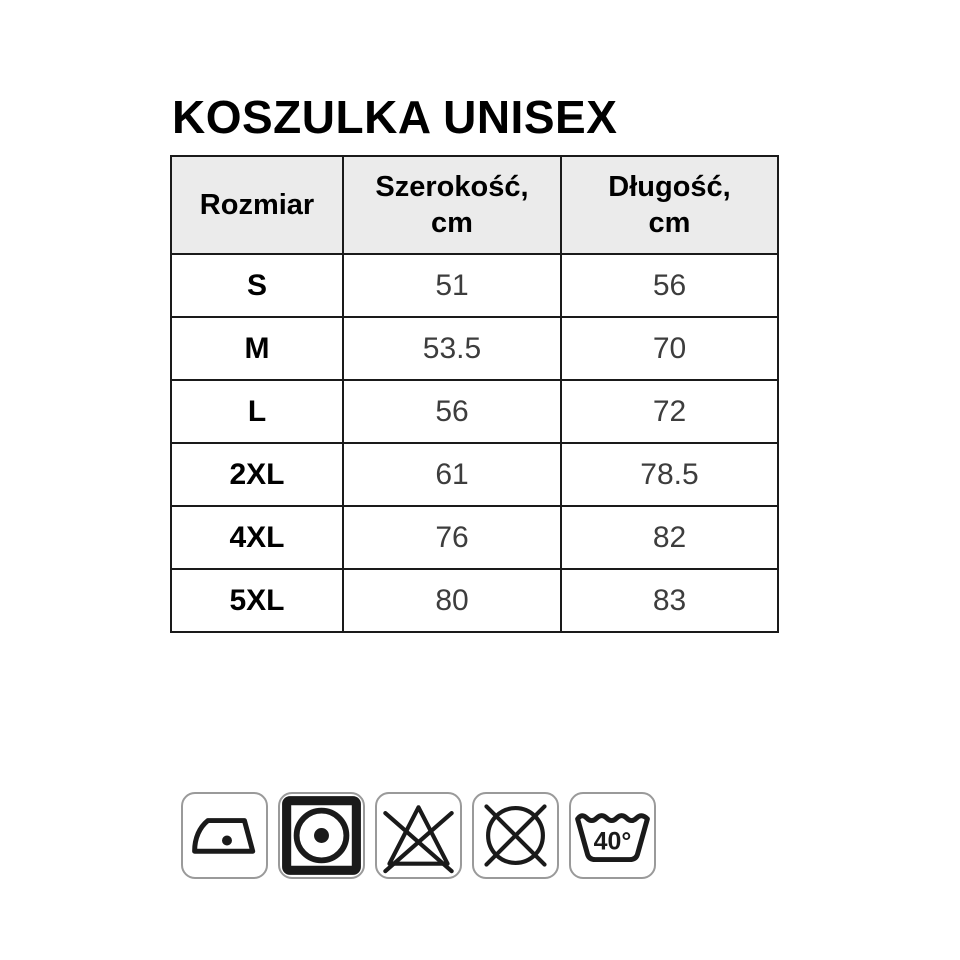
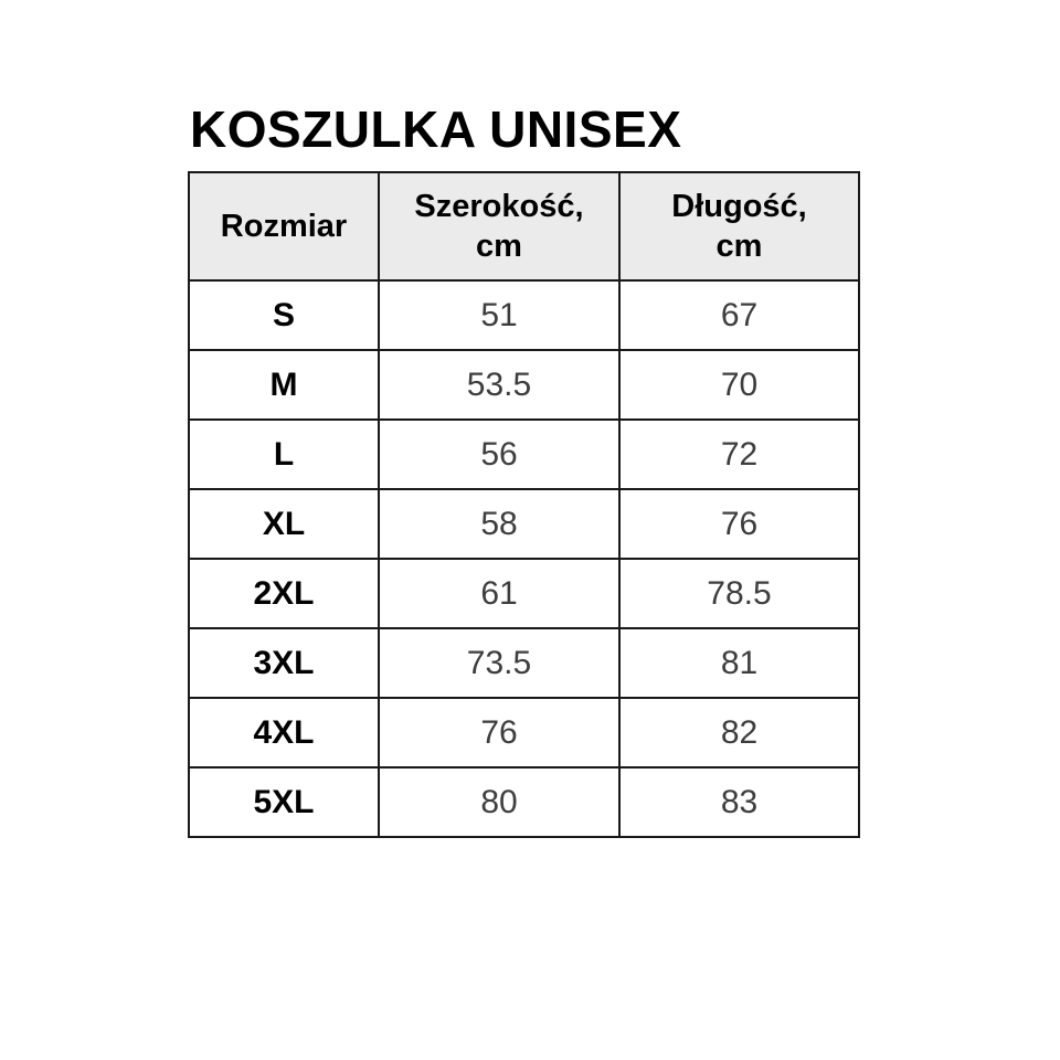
  KOSZULKA UNISEX
  Rozmiar	Szerokość, cm	Długość, cm
- S	51	56
+ S	51	67
  M	53.5	70
  L	56	72
+ XL	58	76
  2XL	61	78.5
+ 3XL	73.5	81
  4XL	76	82
  5XL	80	83
- 40°
